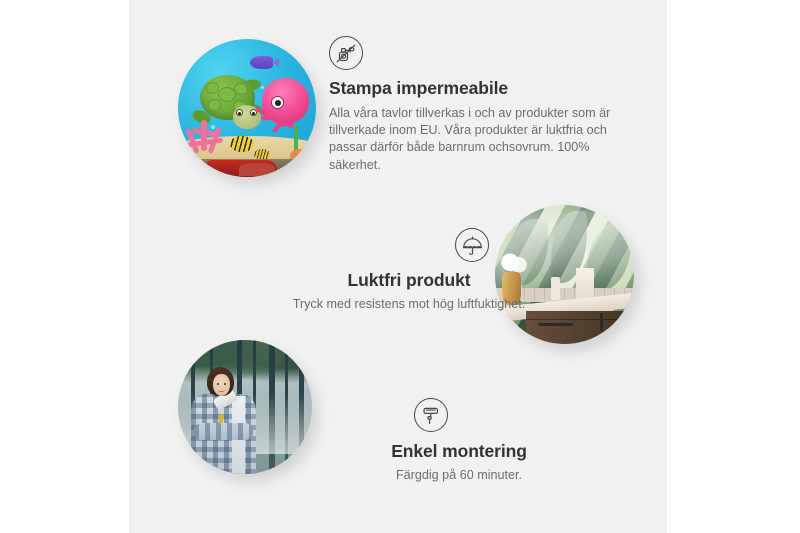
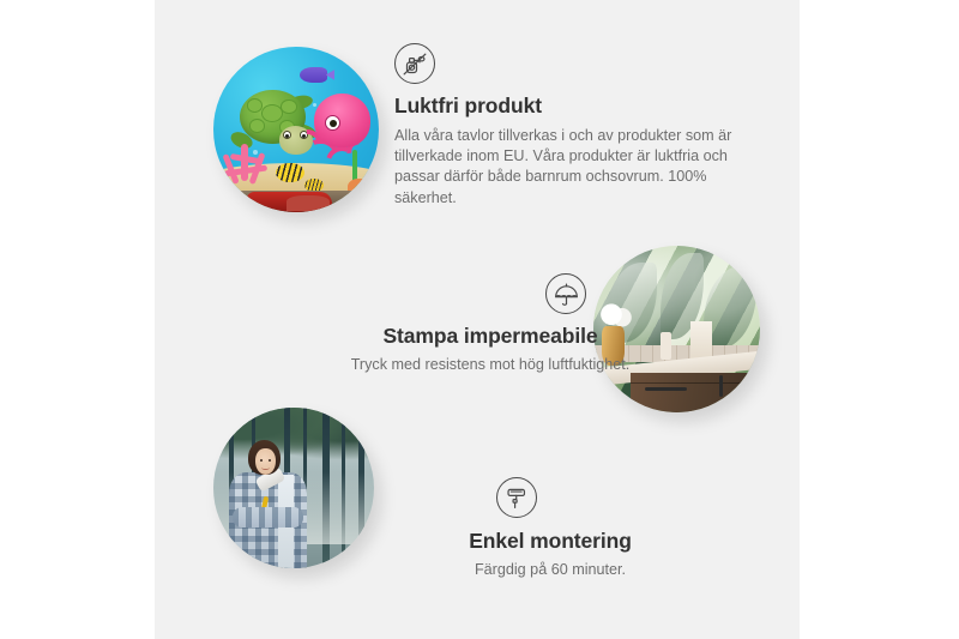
- Stampa impermeabile
+ Luktfri produkt
  Alla våra tavlor tillverkas i och av produkter som är tillverkade inom EU. Våra produkter är luktfria och passar därför både barnrum ochsovrum. 100% säkerhet.
- Luktfri produkt
+ Stampa impermeabile
  Tryck med resistens mot hög luftfuktighet.
  Enkel montering
  Färgdig på 60 minuter.
